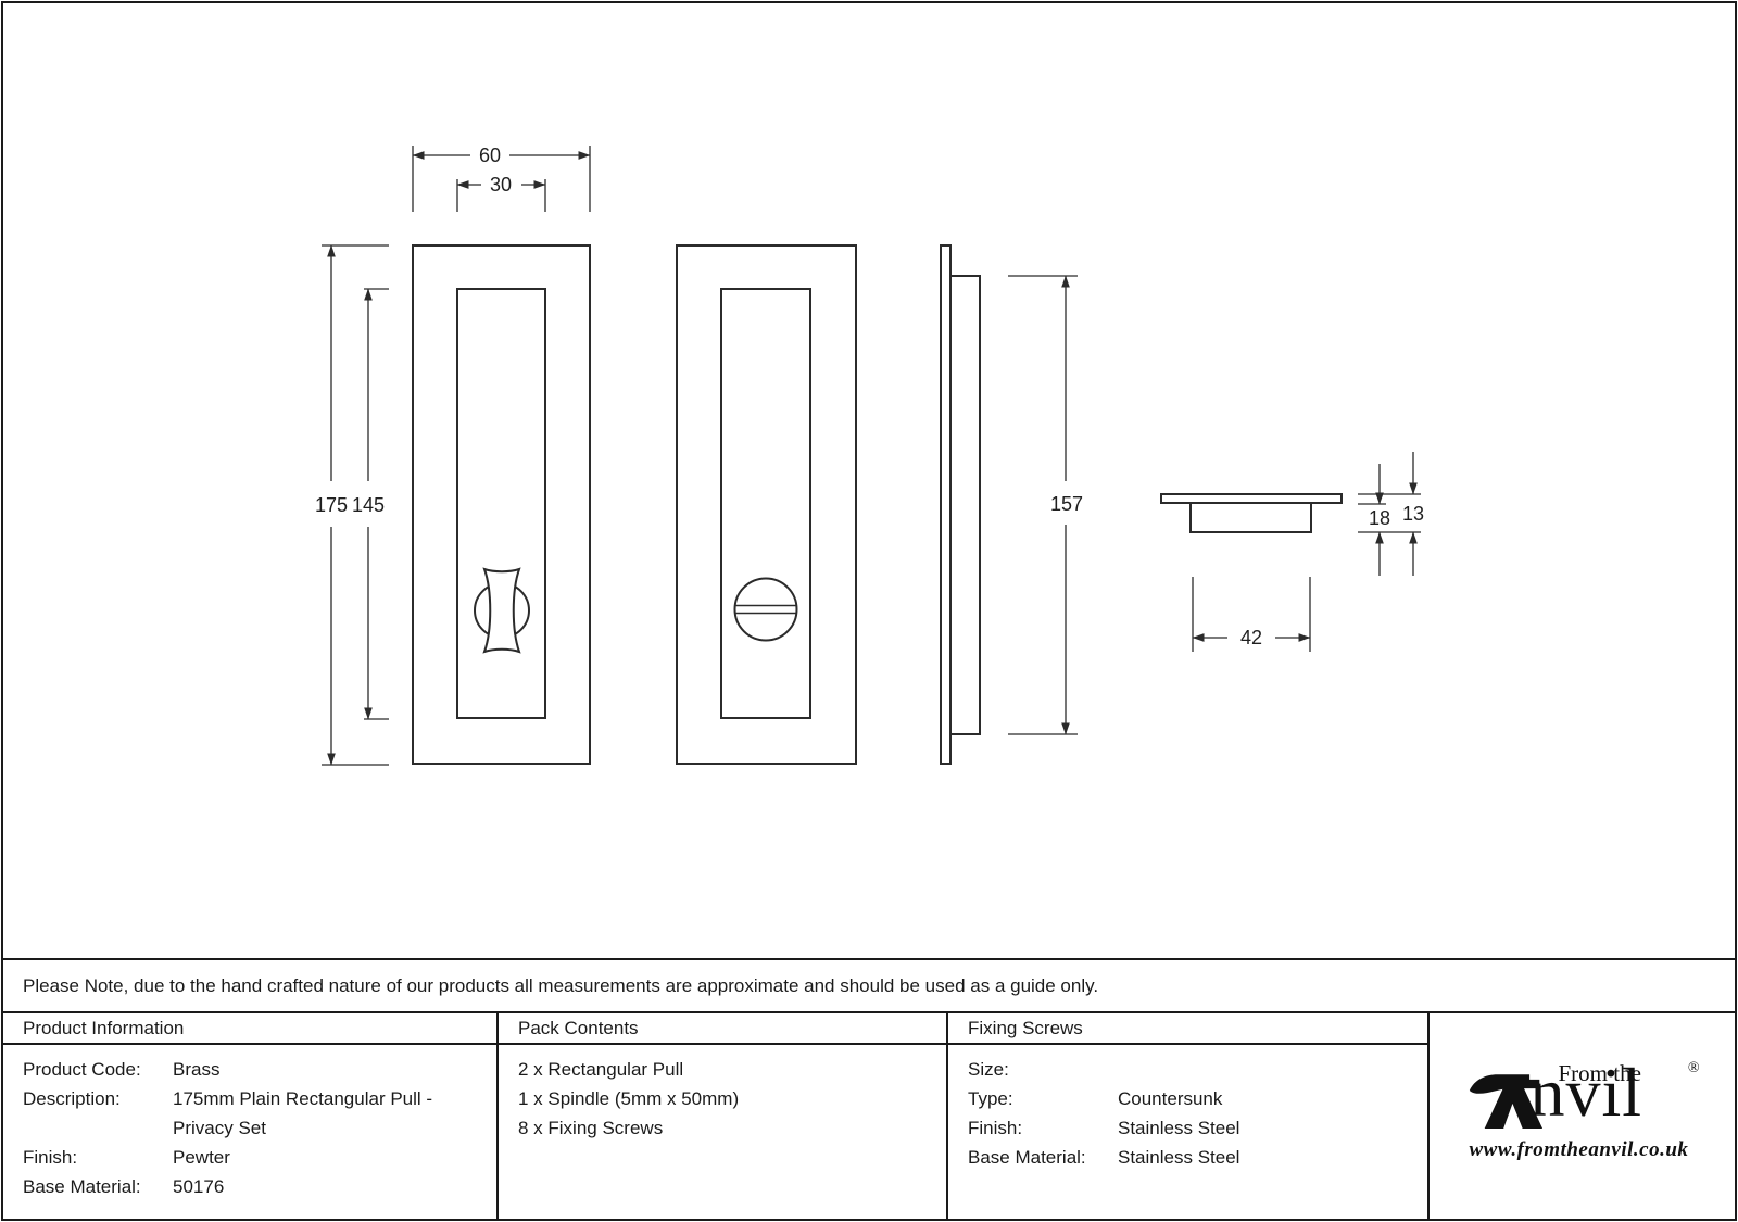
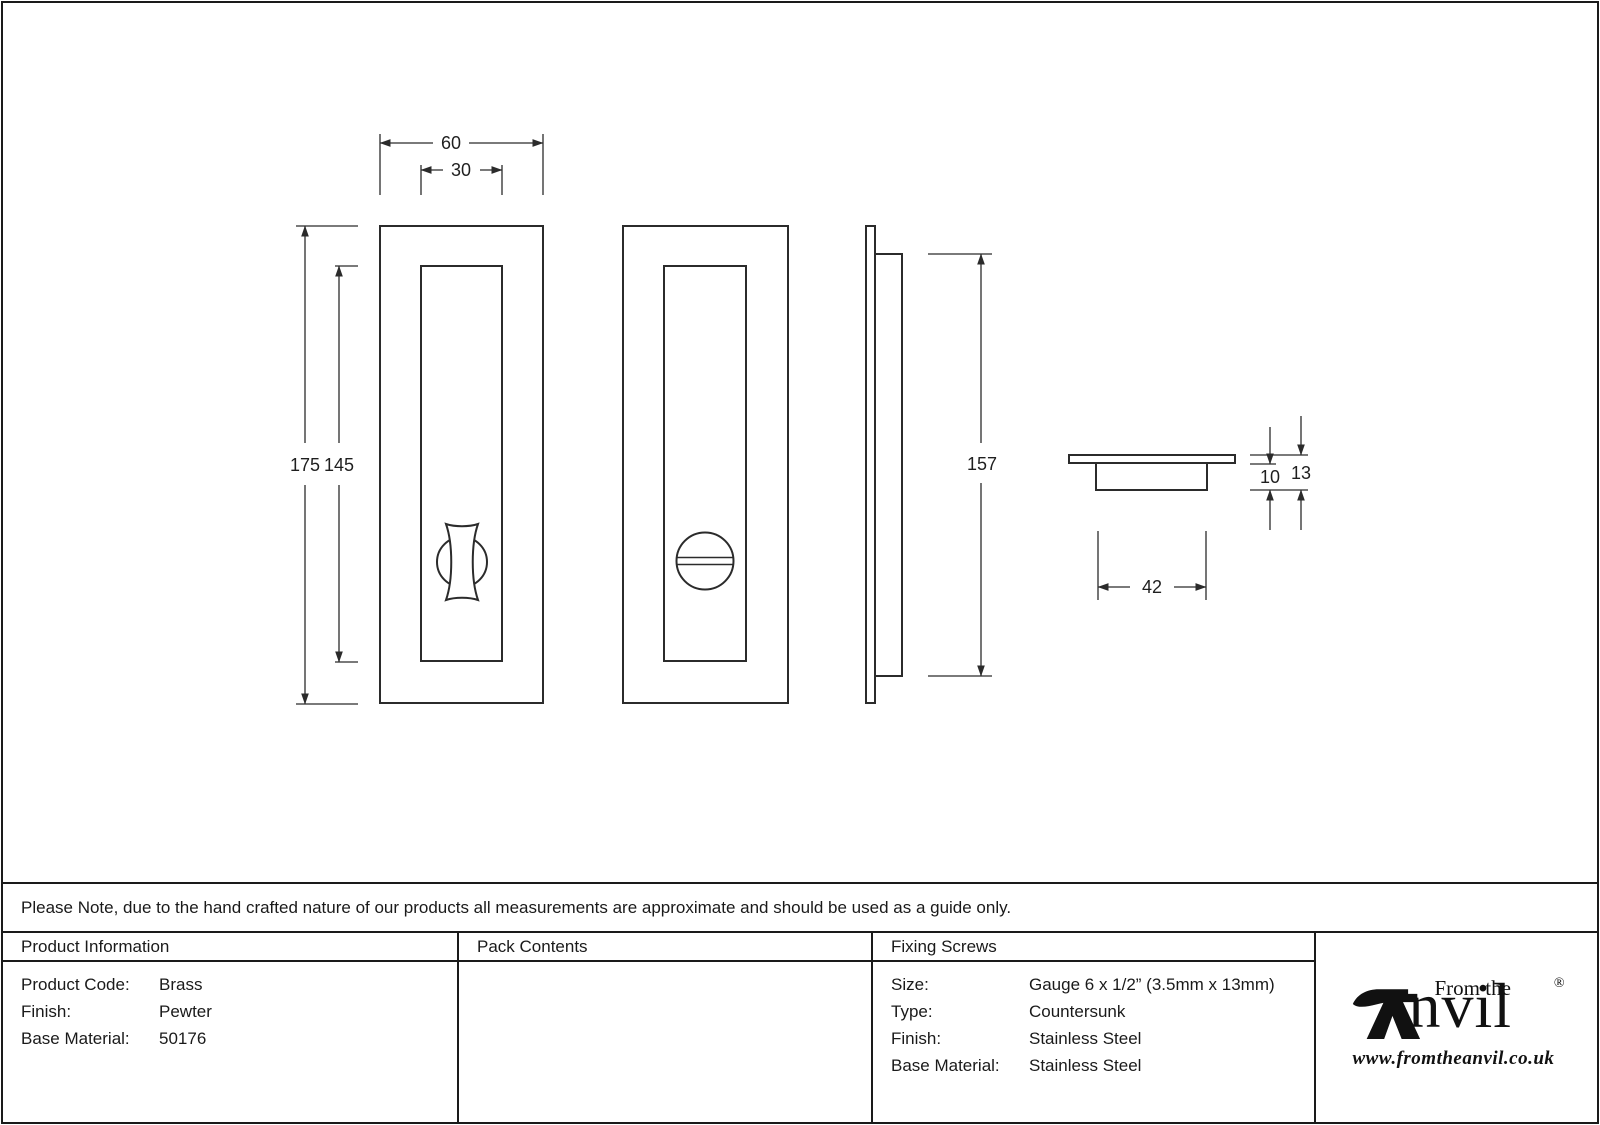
  60
  30
  175
  145
  157
  42
- 18
+ 10
  13
  Please Note, due to the hand crafted nature of our products all measurements are approximate and should be used as a guide only.
  Product Information
  Product Code:
  Brass
- Description:
- 175mm Plain Rectangular Pull - Privacy Set
  Finish:
  Pewter
  Base Material:
  50176
  Pack Contents
- 2 x Rectangular Pull
- 1 x Spindle (5mm x 50mm)
- 8 x Fixing Screws
  Fixing Screws
  Size:
+ Gauge 6 x 1/2” (3.5mm x 13mm)
  Type:
  Countersunk
  Finish:
  Stainless Steel
  Base Material:
  Stainless Steel
  From the
  nvil
  ®
  www.fromtheanvil.co.uk
